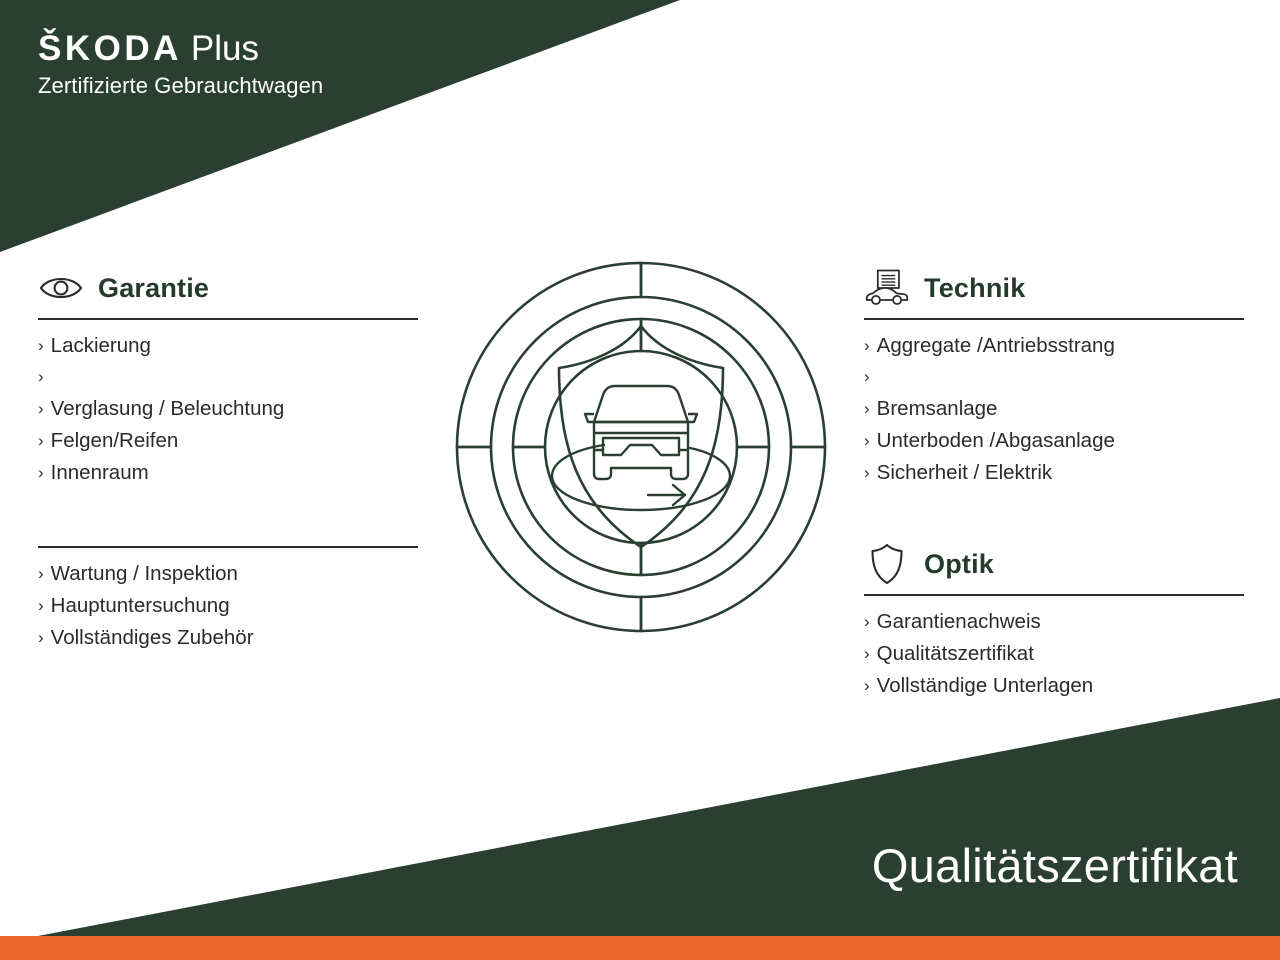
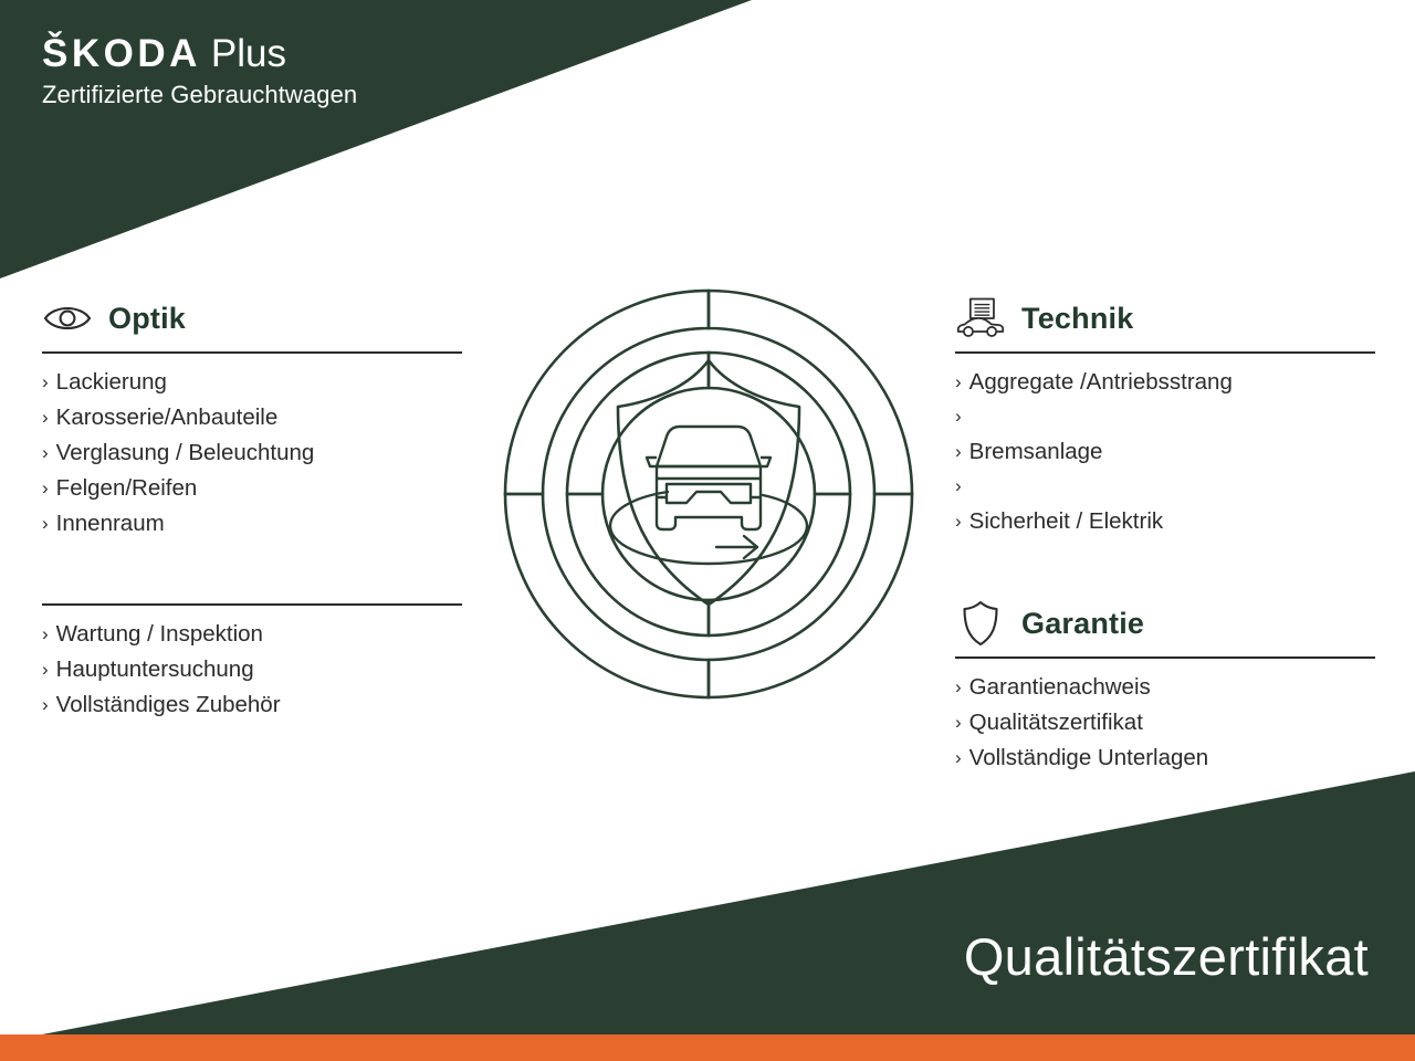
  ŠKODA
  Plus
  Zertifizierte Gebrauchtwagen
- Garantie
+ Optik
  ›
  Lackierung
  ›
+ Karosserie/Anbauteile
  ›
  Verglasung / Beleuchtung
  ›
  Felgen/Reifen
  ›
  Innenraum
  ›
  Wartung / Inspektion
  ›
  Hauptuntersuchung
  ›
  Vollständiges Zubehör
  Technik
  ›
  Aggregate /Antriebsstrang
  ›
  ›
  Bremsanlage
  ›
- Unterboden /Abgasanlage
  ›
  Sicherheit / Elektrik
- Optik
+ Garantie
  ›
  Garantienachweis
  ›
  Qualitätszertifikat
  ›
  Vollständige Unterlagen
  Qualitätszertifikat
